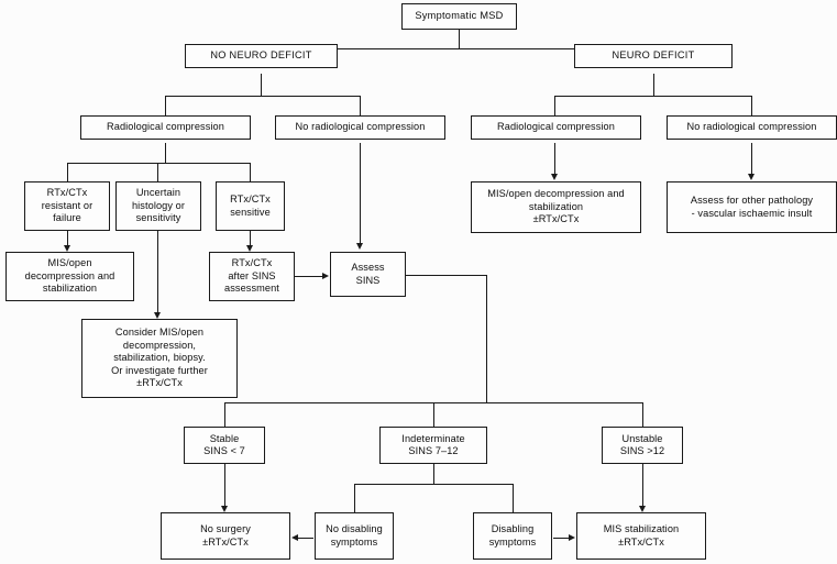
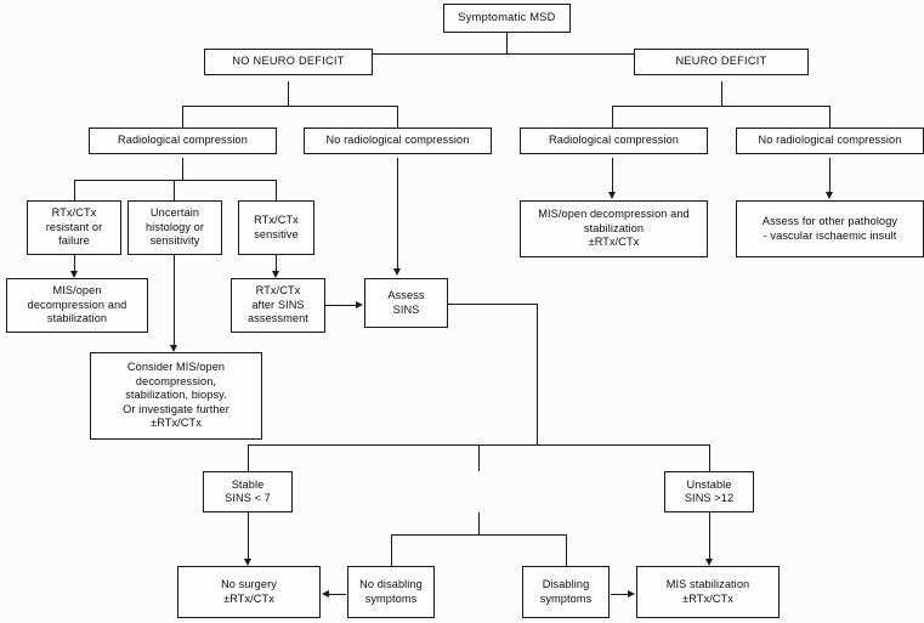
  Symptomatic MSD
  NO NEURO DEFICIT
  NEURO DEFICIT
  Radiological compression
  No radiological compression
  Radiological compression
  No radiological compression
  RTx/CTx
  resistant or
  failure
  Uncertain
  histology or
  sensitivity
  RTx/CTx
  sensitive
  MIS/open
  decompression and
  stabilization
  RTx/CTx
  after SINS
  assessment
  Assess
  SINS
  Consider MIS/open
  decompression,
  stabilization, biopsy.
  Or investigate further
  ±RTx/CTx
  MIS/open decompression and
  stabilization
  ±RTx/CTx
  Assess for other pathology
  - vascular ischaemic insult
  Stable
  SINS < 7
- Indeterminate
- SINS 7–12
  Unstable
  SINS >12
  No surgery
  ±RTx/CTx
  No disabling
  symptoms
  Disabling
  symptoms
  MIS stabilization
  ±RTx/CTx
